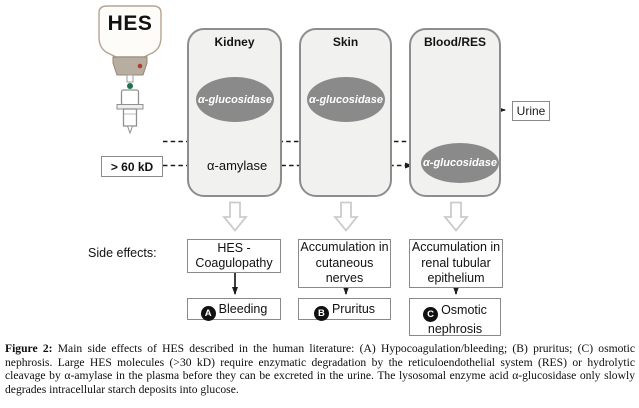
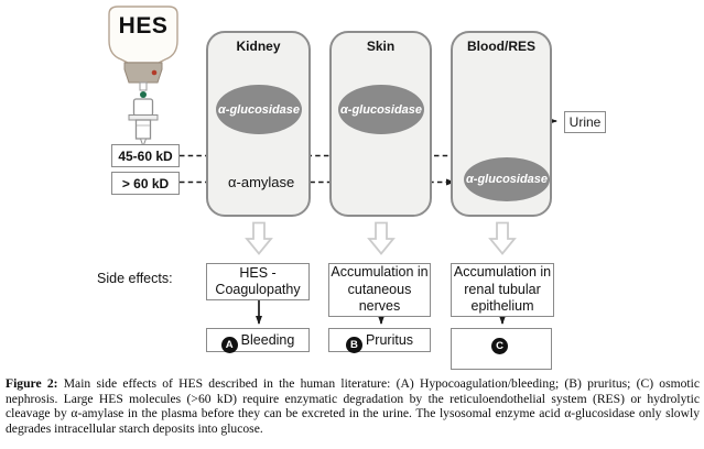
  HES
  Kidney
  Skin
  Blood/RES
  α-glucosidase
  α-glucosidase
  α-glucosidase
+ 45-60 kD
  > 60 kD
  α-amylase
  Urine
  Side effects:
  HES -
  Coagulopathy
  Accumulation in
  cutaneous
  nerves
  Accumulation in
  renal tubular
  epithelium
  A
  Bleeding
  B
  Pruritus
  C
- Osmotic
- nephrosis
- Figure 2: Main side effects of HES described in the human literature: (A) Hypocoagulation/bleeding; (B) pruritus; (C) osmotic nephrosis. Large HES molecules (>30 kD) require enzymatic degradation by the reticuloendothelial system (RES) or hydrolytic cleavage by α-amylase in the plasma before they can be excreted in the urine. The lysosomal enzyme acid α-glucosidase only slowly degrades intracellular starch deposits into glucose.
+ Figure 2: Main side effects of HES described in the human literature: (A) Hypocoagulation/bleeding; (B) pruritus; (C) osmotic nephrosis. Large HES molecules (>60 kD) require enzymatic degradation by the reticuloendothelial system (RES) or hydrolytic cleavage by α-amylase in the plasma before they can be excreted in the urine. The lysosomal enzyme acid α-glucosidase only slowly degrades intracellular starch deposits into glucose.
